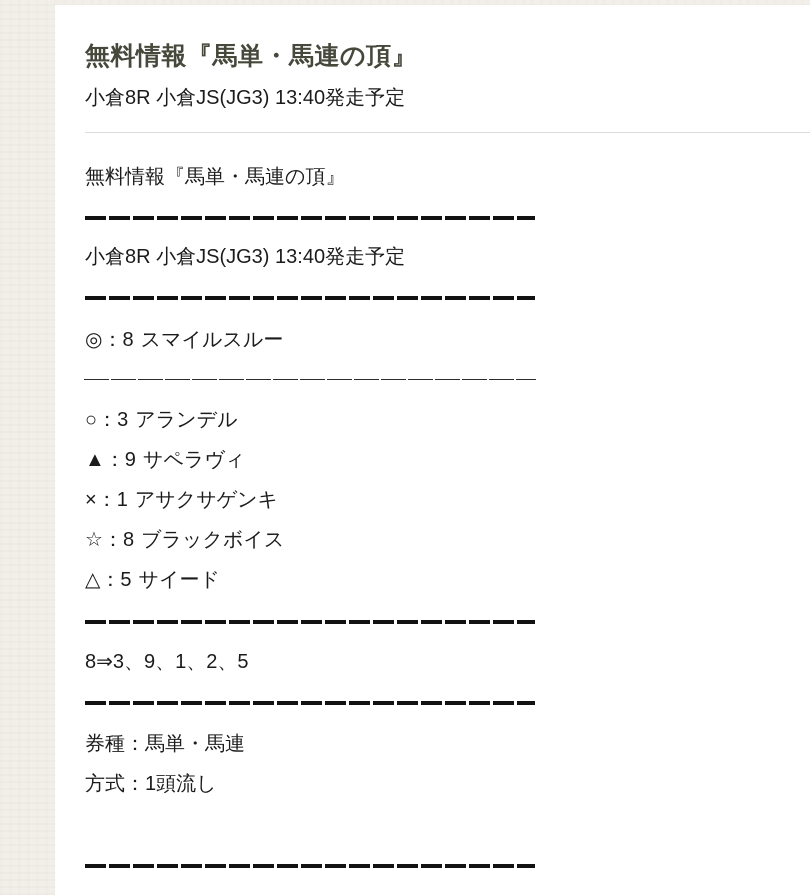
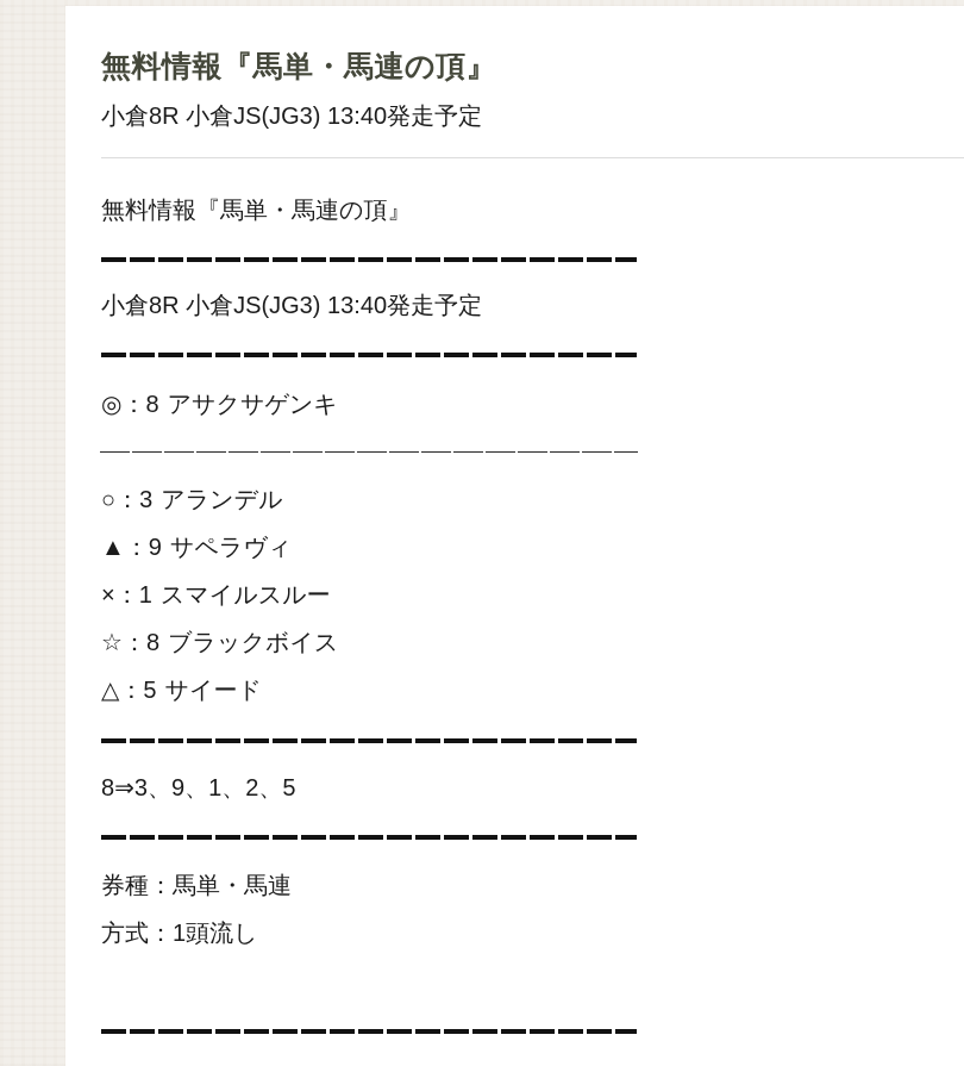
  無料情報『馬単・馬連の頂』
  小倉8R 小倉JS(JG3) 13:40発走予定
  無料情報『馬単・馬連の頂』
  小倉8R 小倉JS(JG3) 13:40発走予定
- ◎：8 スマイルスルー
+ ◎：8 アサクサゲンキ
  ○：3 アランデル
  ▲：9 サペラヴィ
- ×：1 アサクサゲンキ
+ ×：1 スマイルスルー
  ☆：8 ブラックボイス
  △：5 サイード
  8⇒3、9、1、2、5
  券種：馬単・馬連
  方式：1頭流し
